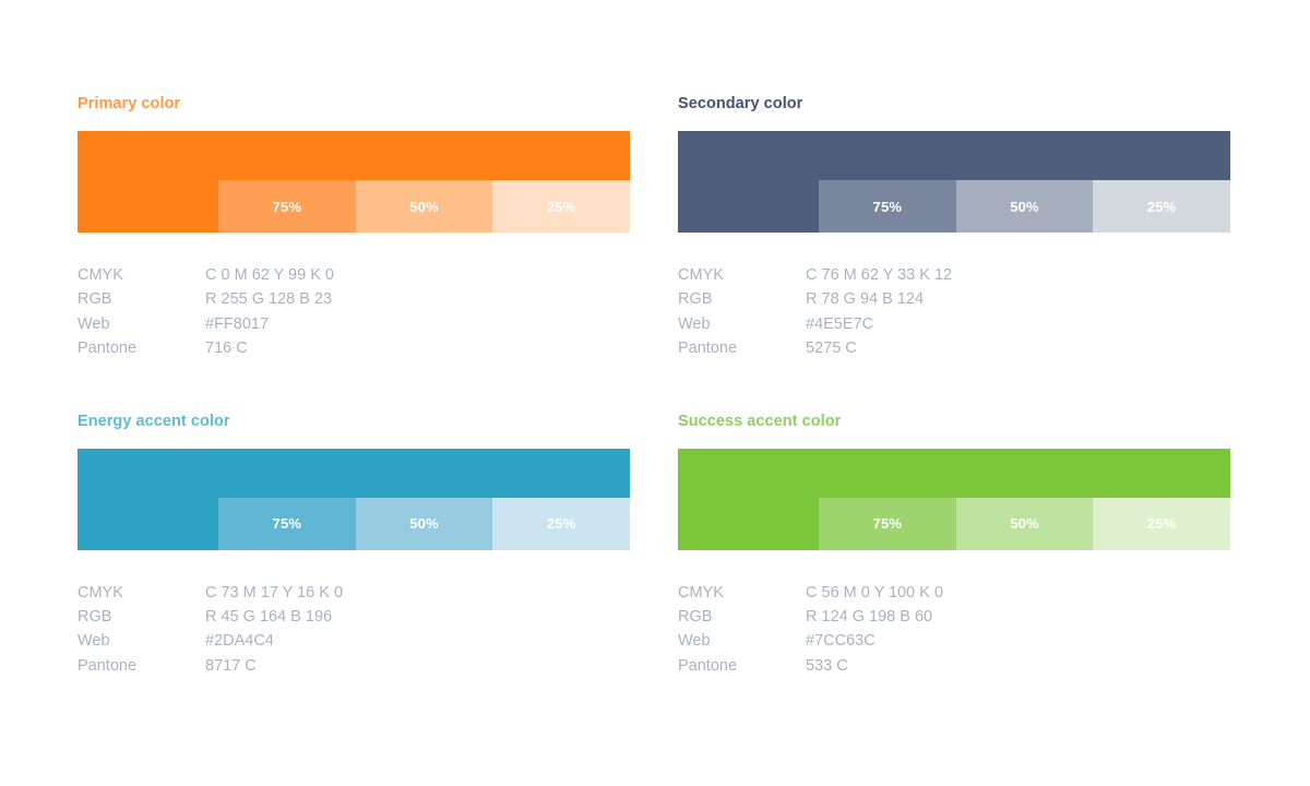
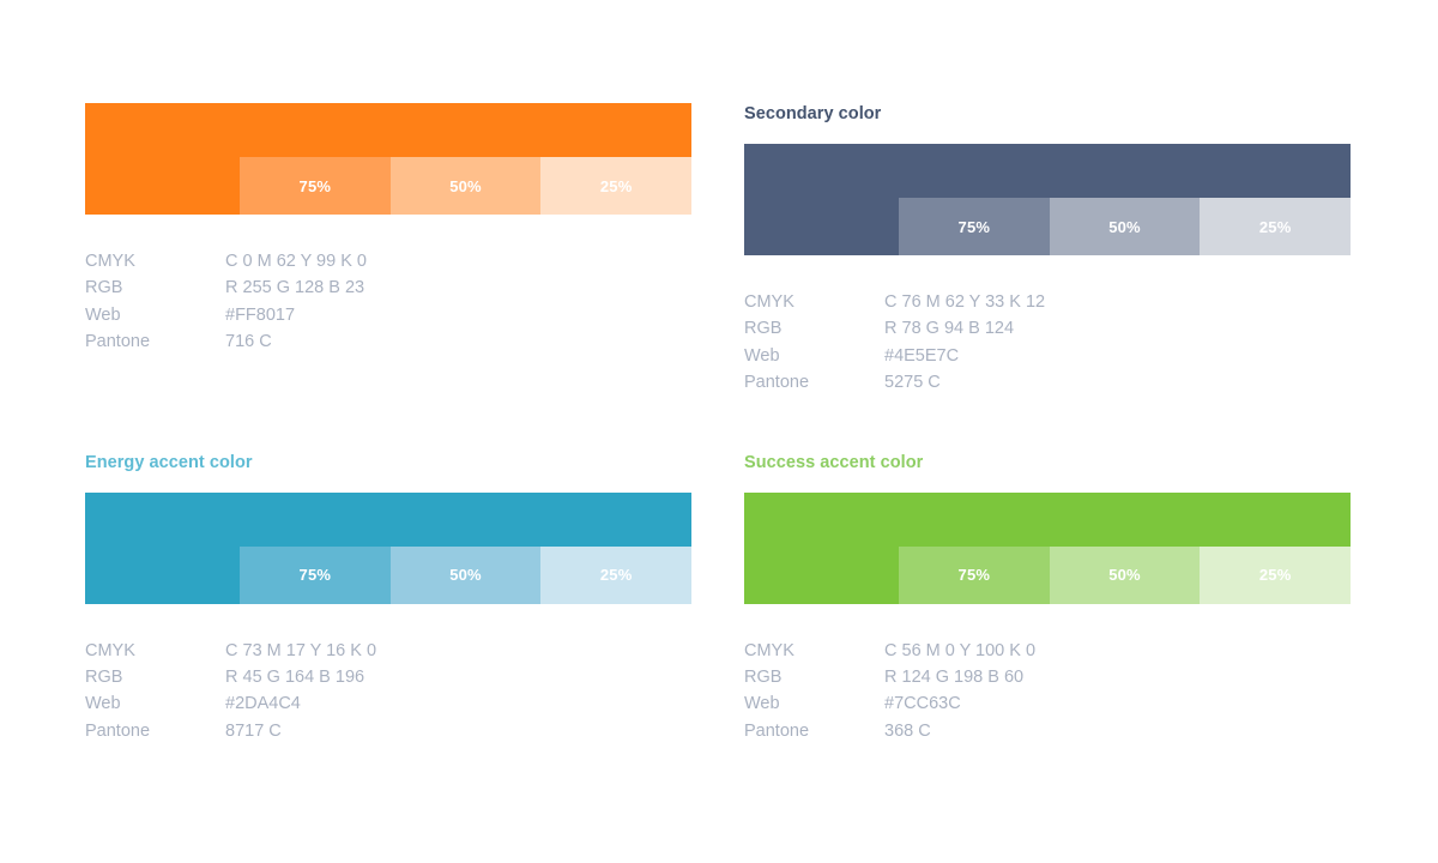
- Primary color
  75%
  50%
  25%
  CMYK
  C 0 M 62 Y 99 K 0
  RGB
  R 255 G 128 B 23
  Web
  #FF8017
  Pantone
  716 C
  Secondary color
  75%
  50%
  25%
  CMYK
  C 76 M 62 Y 33 K 12
  RGB
  R 78 G 94 B 124
  Web
  #4E5E7C
  Pantone
  5275 C
  Energy accent color
  75%
  50%
  25%
  CMYK
  C 73 M 17 Y 16 K 0
  RGB
  R 45 G 164 B 196
  Web
  #2DA4C4
  Pantone
  8717 C
  Success accent color
  75%
  50%
  25%
  CMYK
  C 56 M 0 Y 100 K 0
  RGB
  R 124 G 198 B 60
  Web
  #7CC63C
  Pantone
- 533 C
+ 368 C
